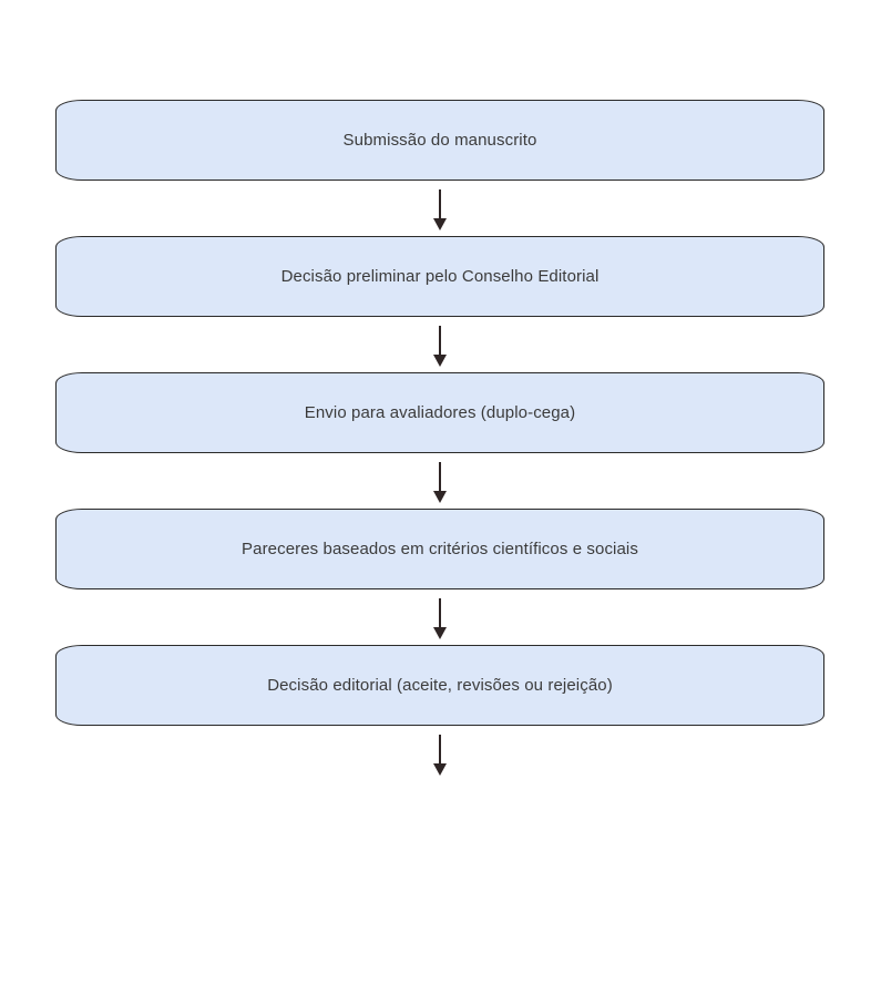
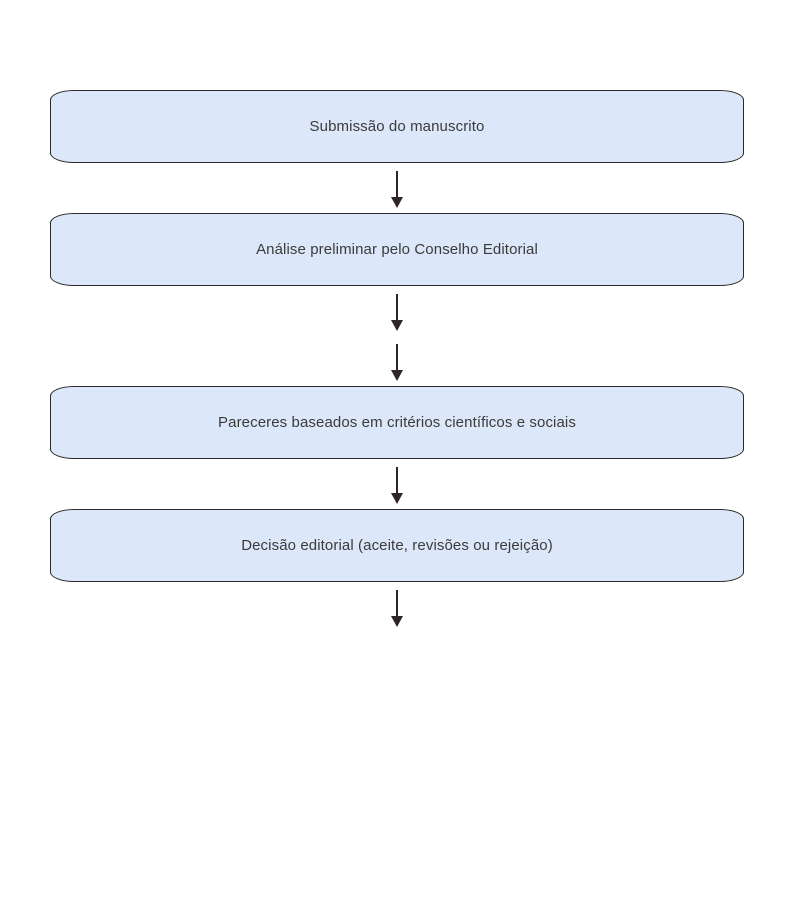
  Submissão do manuscrito
- Decisão preliminar pelo Conselho Editorial
+ Análise preliminar pelo Conselho Editorial
- Envio para avaliadores (duplo-cega)
  Pareceres baseados em critérios científicos e sociais
  Decisão editorial (aceite, revisões ou rejeição)
